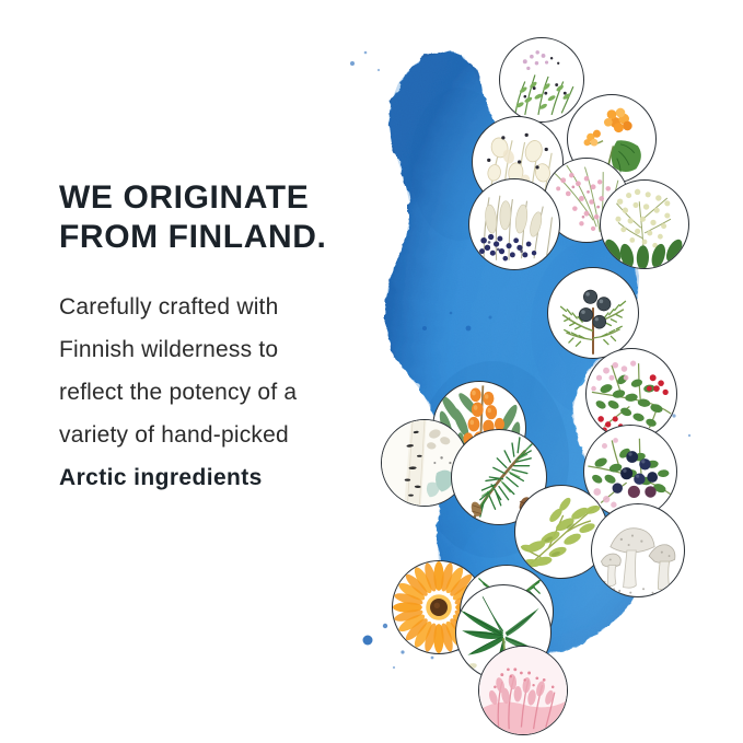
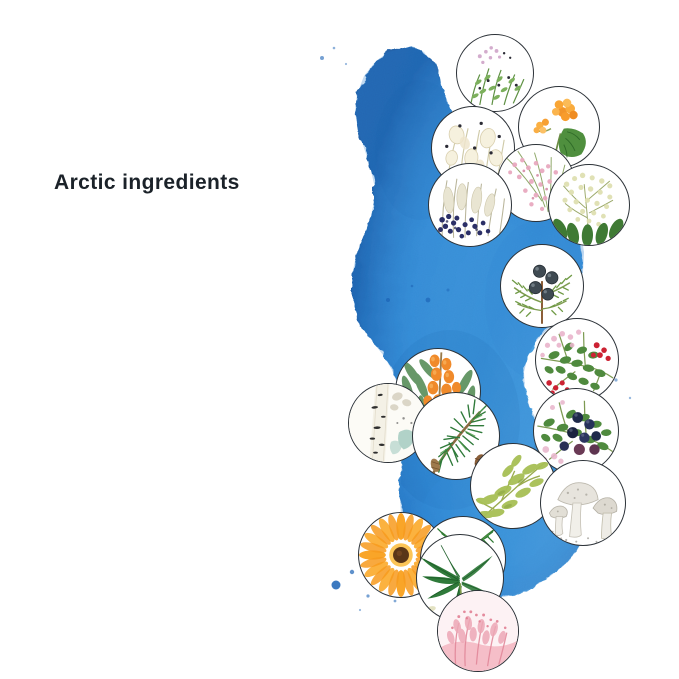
- WE ORIGINATE
- FROM FINLAND.
- Carefully crafted with
- Finnish wilderness to
- reflect the potency of a
- variety of hand-picked
  Arctic ingredients
